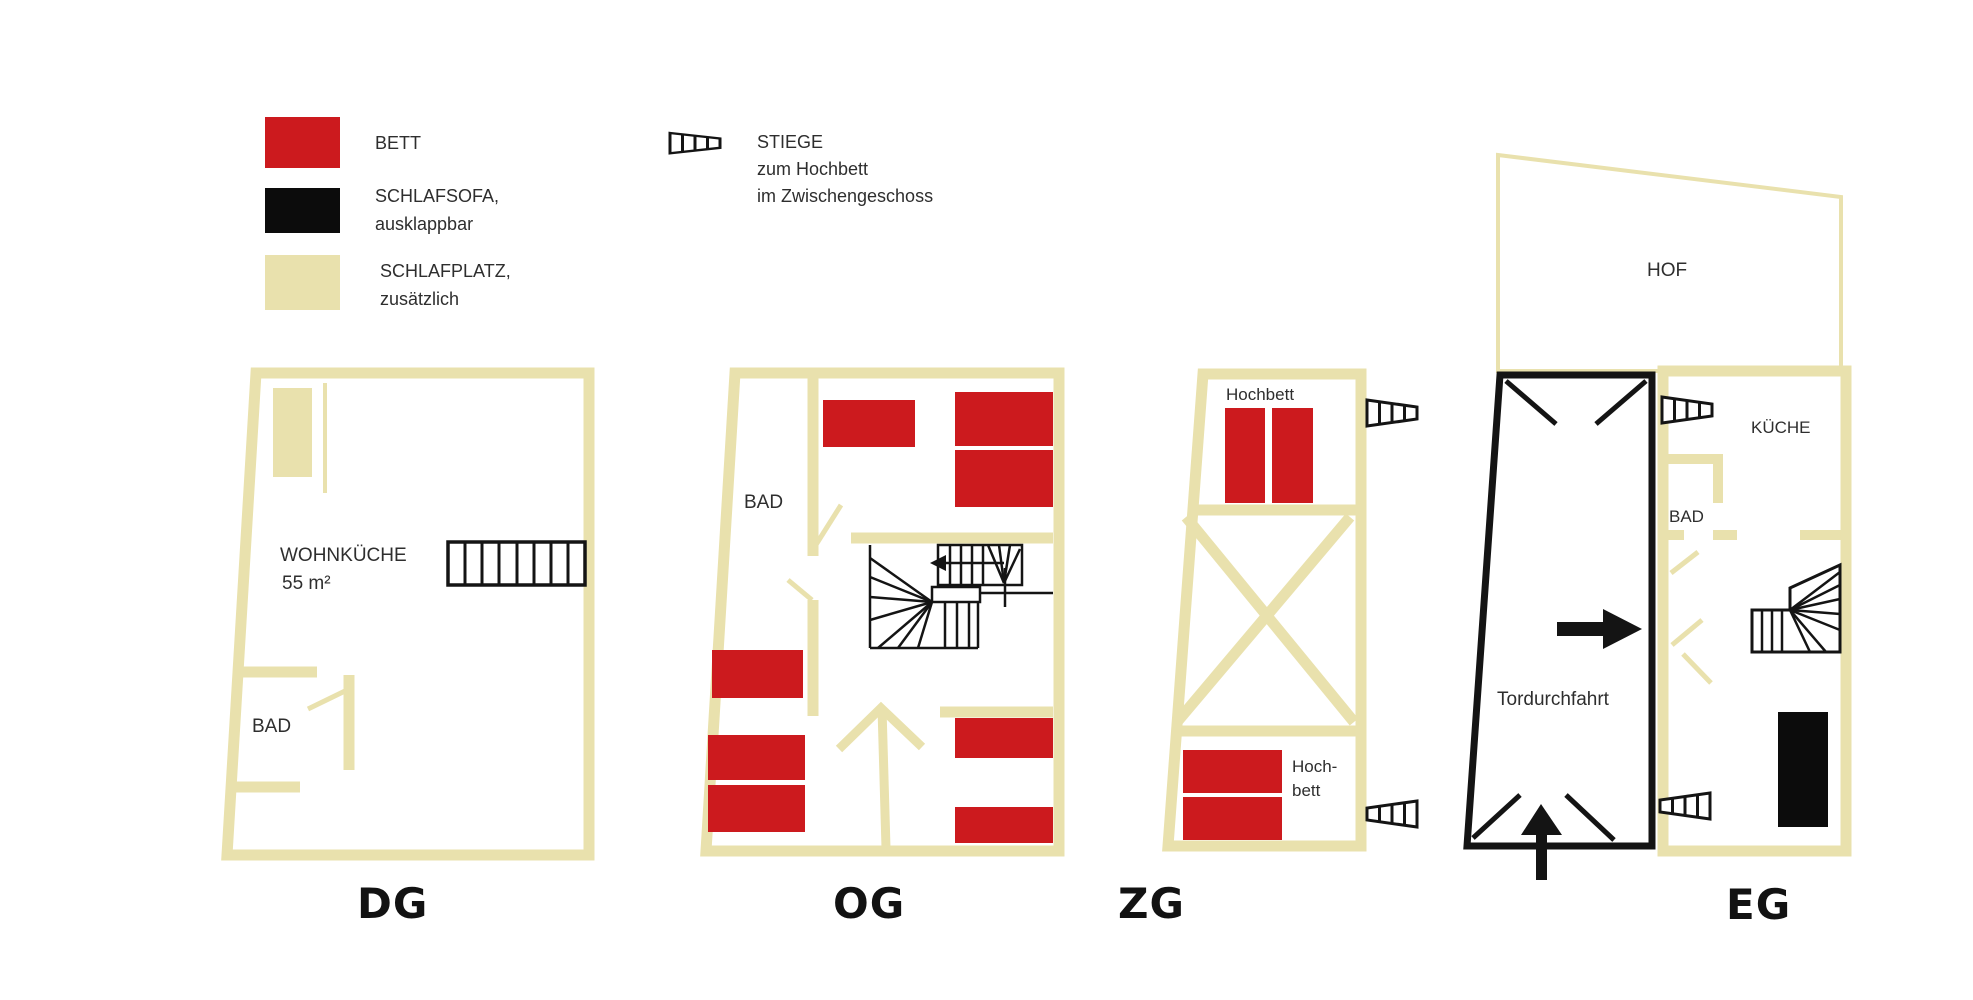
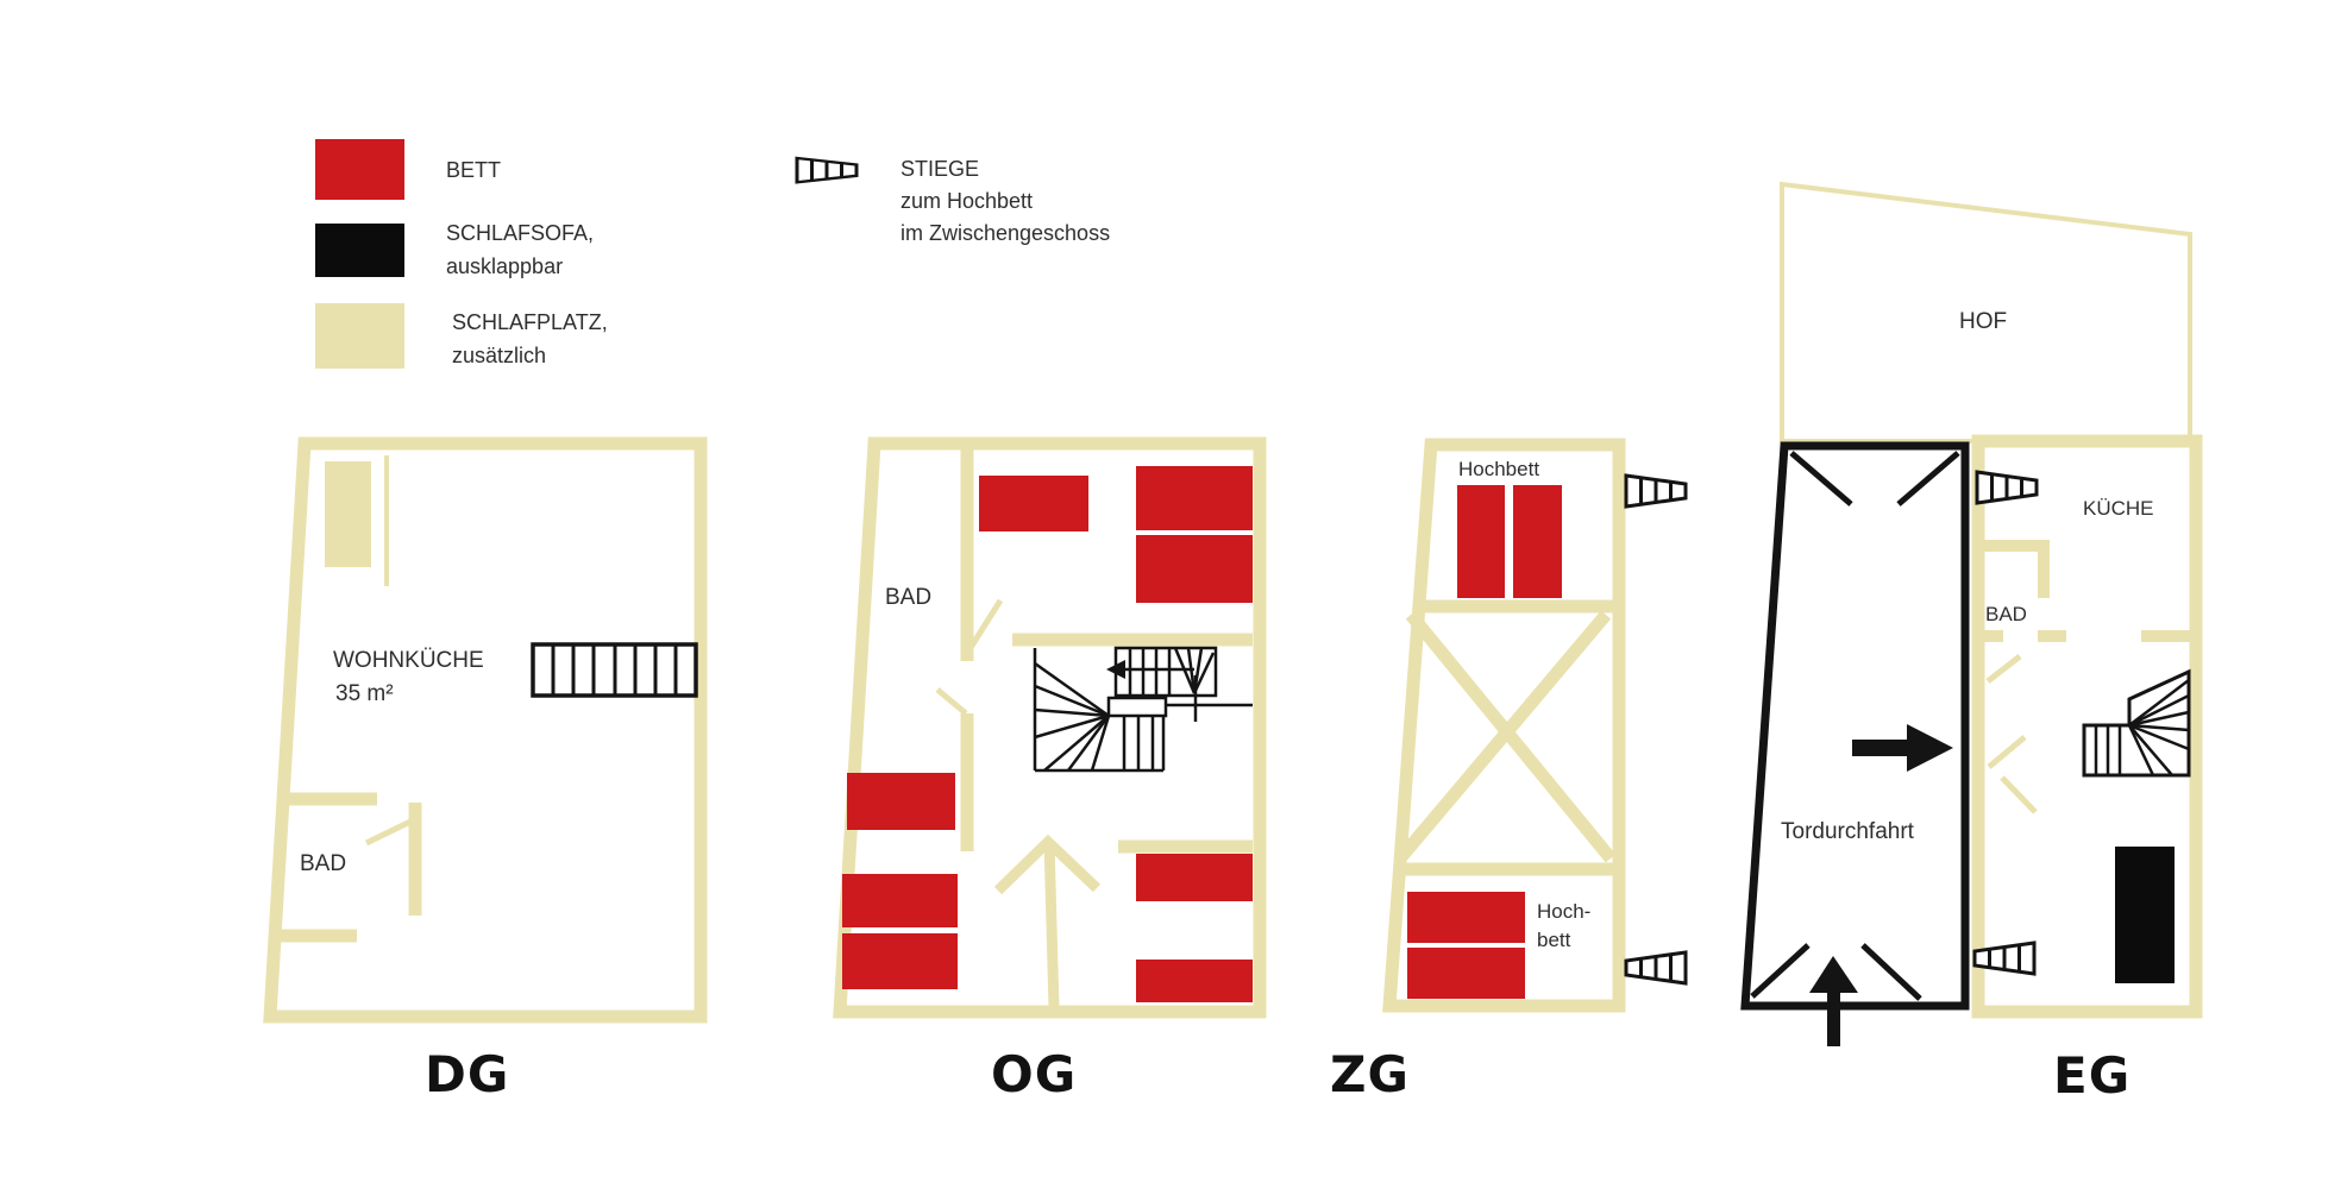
  BETT
  SCHLAFSOFA,
  ausklappbar
  SCHLAFPLATZ,
  zusätzlich
  STIEGE
  zum Hochbett
  im Zwischengeschoss
  WOHNKÜCHE
- 55 m²
+ 35 m²
  BAD
  BAD
  Hochbett
  Hoch-
  bett
  HOF
  KÜCHE
  BAD
  Tordurchfahrt
  DG
  OG
  ZG
  EG
